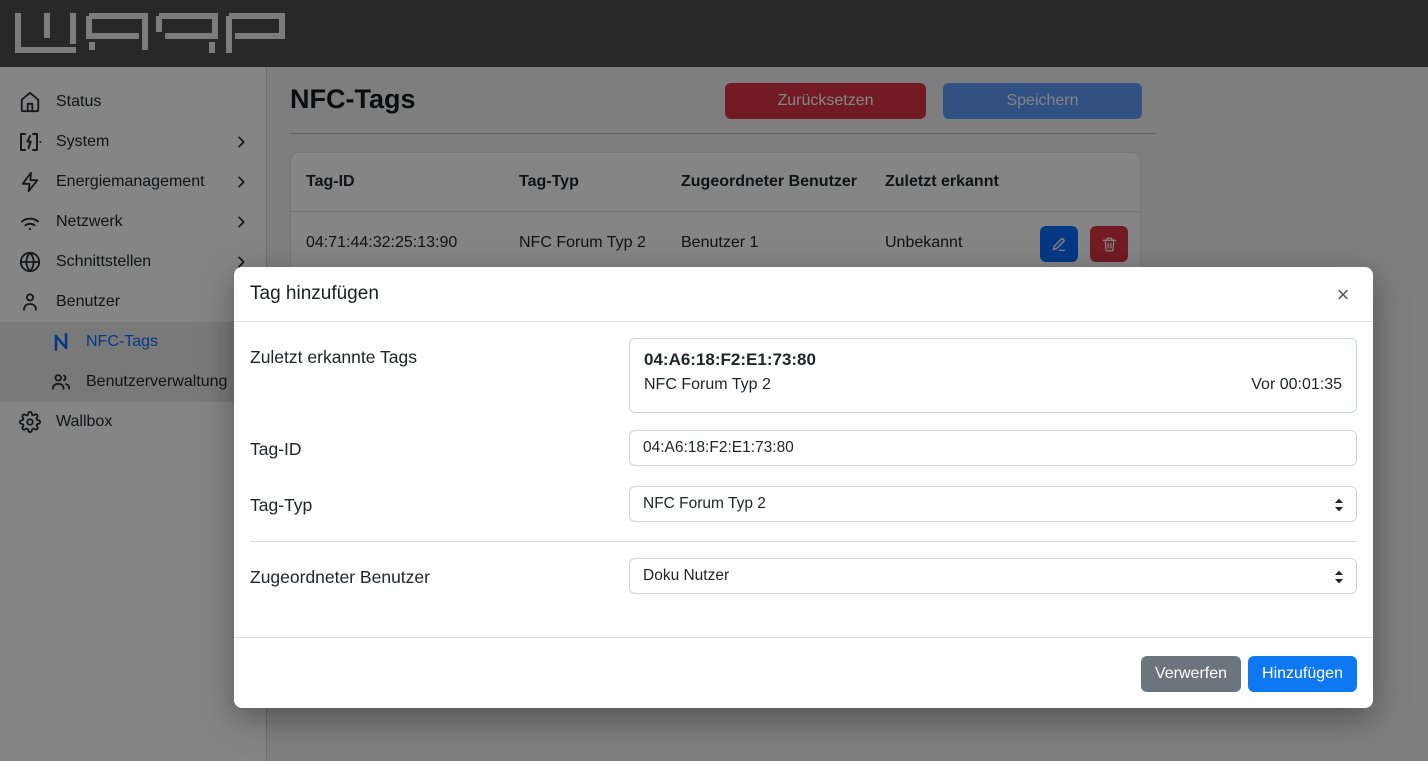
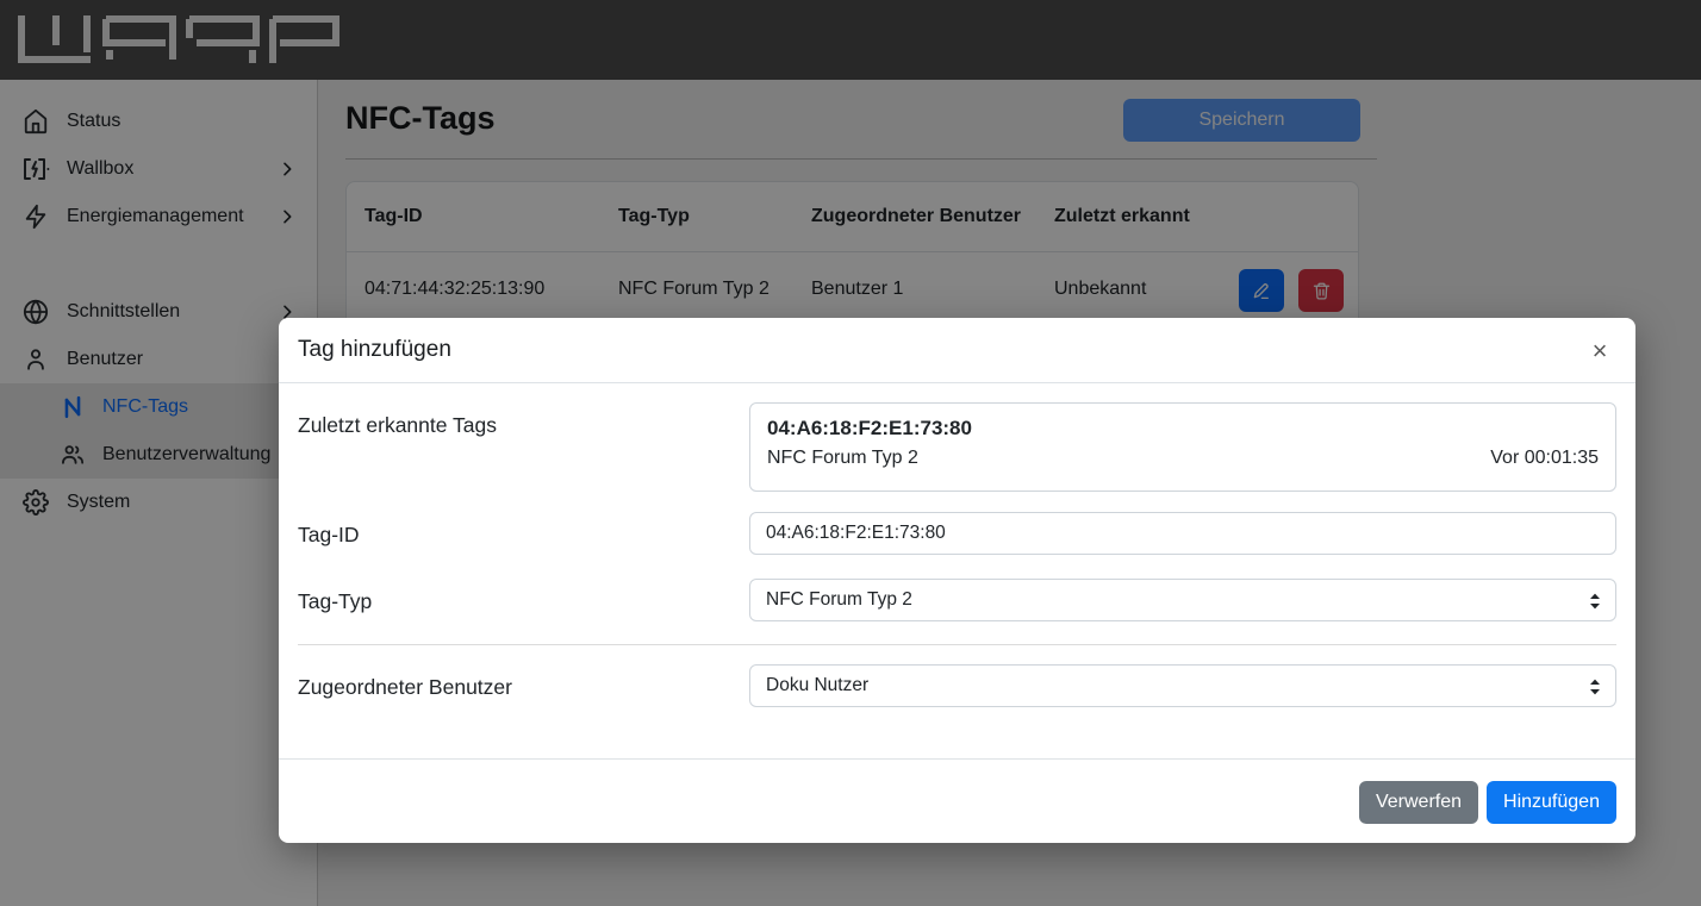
  Status
- System
+ Wallbox
  Energiemanagement
- Netzwerk
  Schnittstellen
  Benutzer
  NFC-Tags
  Benutzerverwaltung
- Wallbox
+ System
  NFC-Tags
- Zurücksetzen
  Speichern
  Tag-ID
  Tag-Typ
  Zugeordneter Benutzer
  Zuletzt erkannt
  04:71:44:32:25:13:90
  NFC Forum Typ 2
  Benutzer 1
  Unbekannt
  Tag hinzufügen
  ×
  Zuletzt erkannte Tags
  04:A6:18:F2:E1:73:80
  NFC Forum Typ 2
  Vor 00:01:35
  Tag-ID
  04:A6:18:F2:E1:73:80
  Tag-Typ
  NFC Forum Typ 2
  Zugeordneter Benutzer
  Doku Nutzer
  Verwerfen
  Hinzufügen
